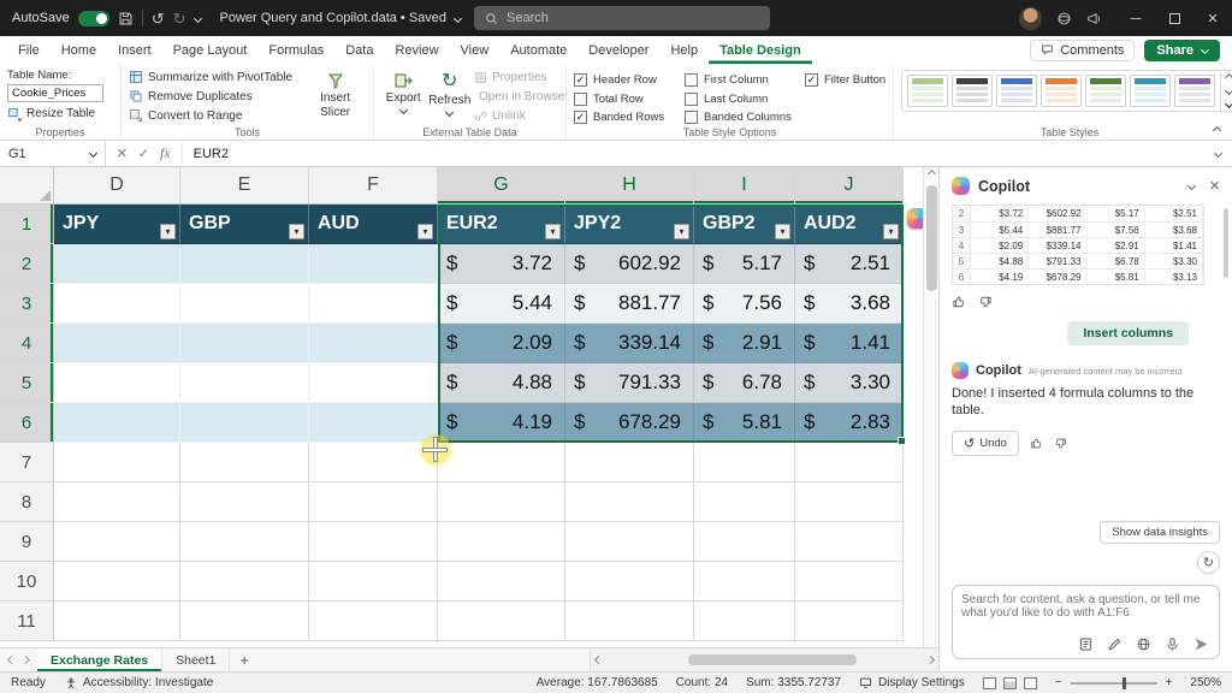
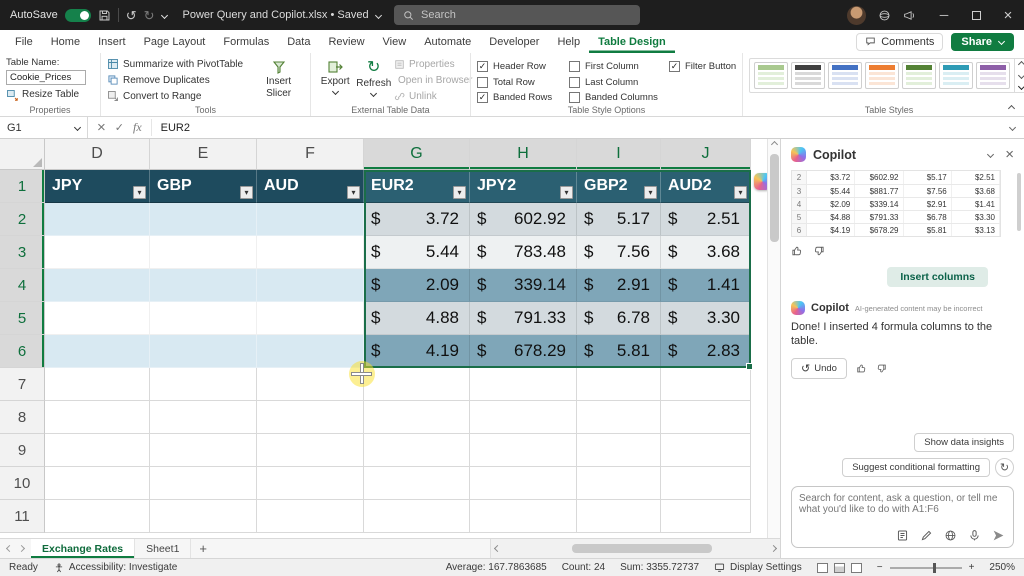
  AutoSave
- Power Query and Copilot.data • Saved
+ Power Query and Copilot.xlsx • Saved
  Search
  File
  Home
  Insert
  Page Layout
  Formulas
  Data
  Review
  View
  Automate
  Developer
  Help
  Table Design
  Comments
  Share
  Table Name:
  Cookie_Prices
  Resize Table
  Properties
  Summarize with PivotTable
  Remove Duplicates
  Convert to Range
  Insert Slicer
  Tools
  Export
  Refresh
  Properties
  Open in Browser
  Unlink
  External Table Data
  Header Row
  First Column
  Filter Button
  Total Row
  Last Column
  Banded Rows
  Banded Columns
  Table Style Options
  Table Styles
  G1
  EUR2
  D
  E
  F
  G
  H
  I
  J
  1
  JPY
  GBP
  AUD
  EUR2
  JPY2
  GBP2
  AUD2
  2
  $
  3.72
  $
  602.92
  $
  5.17
  $
  2.51
  3
  $
  5.44
  $
- 881.77
+ 783.48
  $
  7.56
  $
  3.68
  4
  $
  2.09
  $
  339.14
  $
  2.91
  $
  1.41
  5
  $
  4.88
  $
  791.33
  $
  6.78
  $
  3.30
  6
  $
  4.19
  $
  678.29
  $
  5.81
  $
  2.83
  7
  8
  9
  10
  11
  Exchange Rates
  Sheet1
  Copilot
  2
  $3.72
  $602.92
  $5.17
  $2.51
  3
  $5.44
  $881.77
  $7.56
  $3.68
  4
  $2.09
  $339.14
  $2.91
  $1.41
  5
  $4.88
  $791.33
  $6.78
  $3.30
  6
  $4.19
  $678.29
  $5.81
  $3.13
  Insert columns
  Copilot
  AI-generated content may be incorrect
  Done! I inserted 4 formula columns to the table.
  Undo
  Show data insights
+ Suggest conditional formatting
  Ready
  Accessibility: Investigate
  Average: 167.7863685
  Count: 24
  Sum: 3355.72737
  Display Settings
  250%
